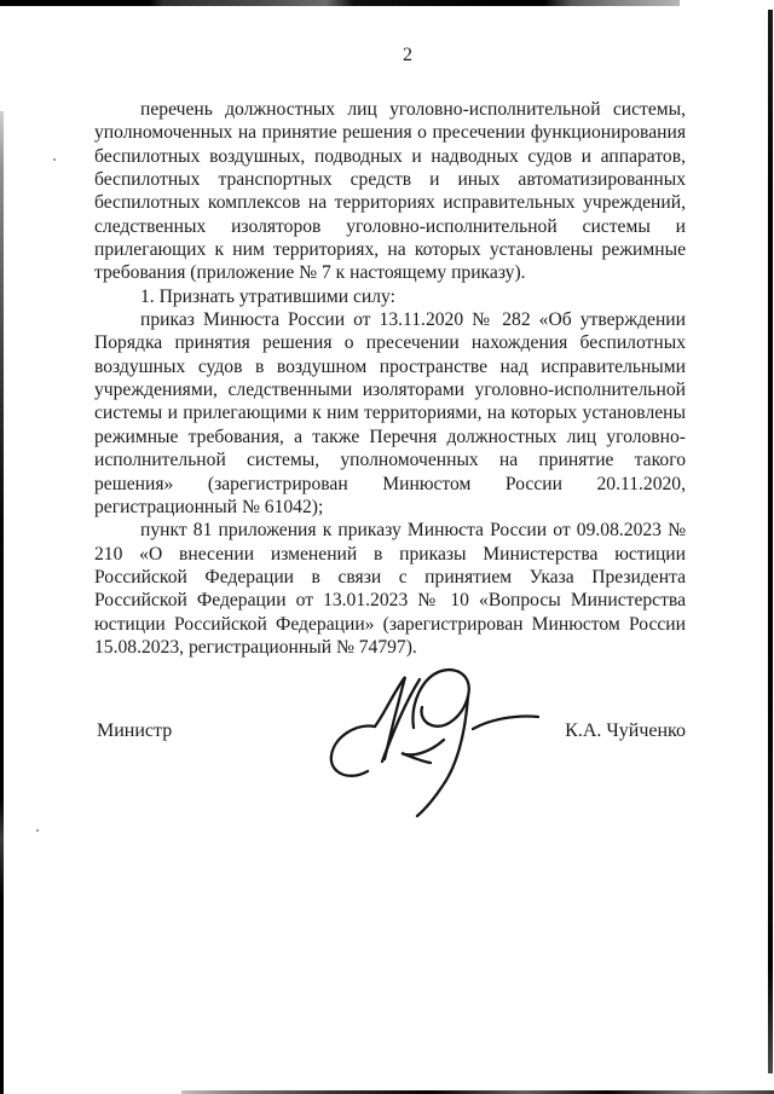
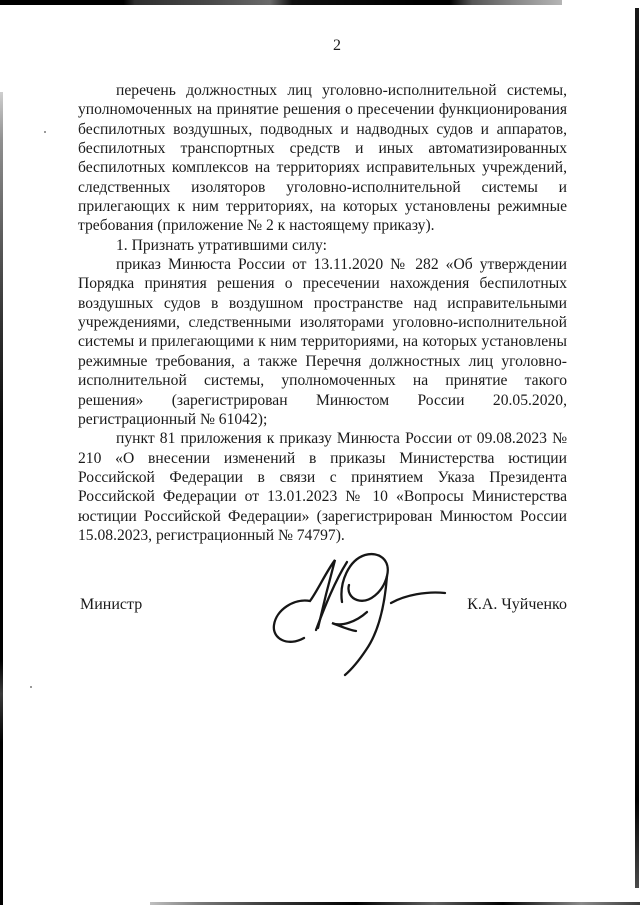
  2
- перечень должностных лиц уголовно-исполнительной системы, уполномоченных на принятие решения о пресечении функционирования беспилотных воздушных, подводных и надводных судов и аппаратов, беспилотных транспортных средств и иных автоматизированных беспилотных комплексов на территориях исправительных учреждений, следственных изоляторов уголовно-исполнительной системы и прилегающих к ним территориях, на которых установлены режимные требования (приложение № 7 к настоящему приказу).
+ перечень должностных лиц уголовно-исполнительной системы, уполномоченных на принятие решения о пресечении функционирования беспилотных воздушных, подводных и надводных судов и аппаратов, беспилотных транспортных средств и иных автоматизированных беспилотных комплексов на территориях исправительных учреждений, следственных изоляторов уголовно-исполнительной системы и прилегающих к ним территориях, на которых установлены режимные требования (приложение № 2 к настоящему приказу).
  1. Признать утратившими силу:
- приказ Минюста России от 13.11.2020 № 282 «Об утверждении Порядка принятия решения о пресечении нахождения беспилотных воздушных судов в воздушном пространстве над исправительными учреждениями, следственными изоляторами уголовно-исполнительной системы и прилегающими к ним территориями, на которых установлены режимные требования, а также Перечня должностных лиц уголовно-исполнительной системы, уполномоченных на принятие такого решения» (зарегистрирован Минюстом России 20.11.2020, регистрационный № 61042);
+ приказ Минюста России от 13.11.2020 № 282 «Об утверждении Порядка принятия решения о пресечении нахождения беспилотных воздушных судов в воздушном пространстве над исправительными учреждениями, следственными изоляторами уголовно-исполнительной системы и прилегающими к ним территориями, на которых установлены режимные требования, а также Перечня должностных лиц уголовно-исполнительной системы, уполномоченных на принятие такого решения» (зарегистрирован Минюстом России 20.05.2020, регистрационный № 61042);
  пункт 81 приложения к приказу Минюста России от 09.08.2023 № 210 «О внесении изменений в приказы Министерства юстиции Российской Федерации в связи с принятием Указа Президента Российской Федерации от 13.01.2023 № 10 «Вопросы Министерства юстиции Российской Федерации» (зарегистрирован Минюстом России 15.08.2023, регистрационный № 74797).
  Министр
  К.А. Чуйченко
